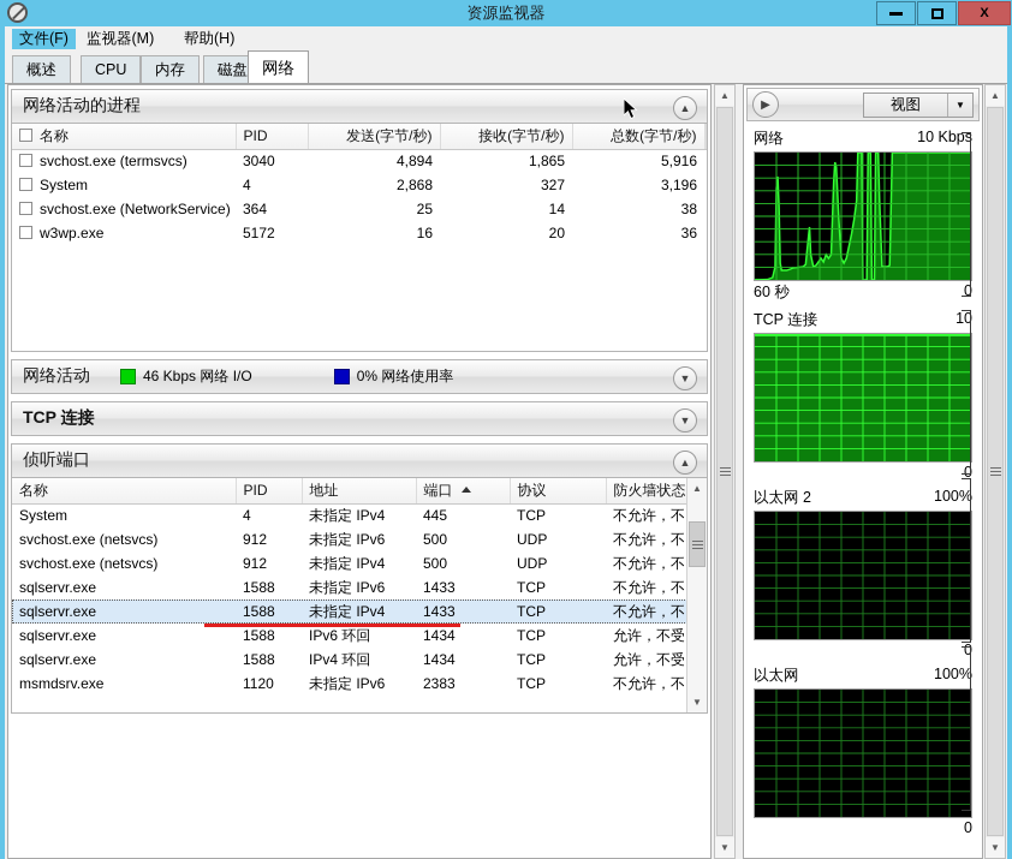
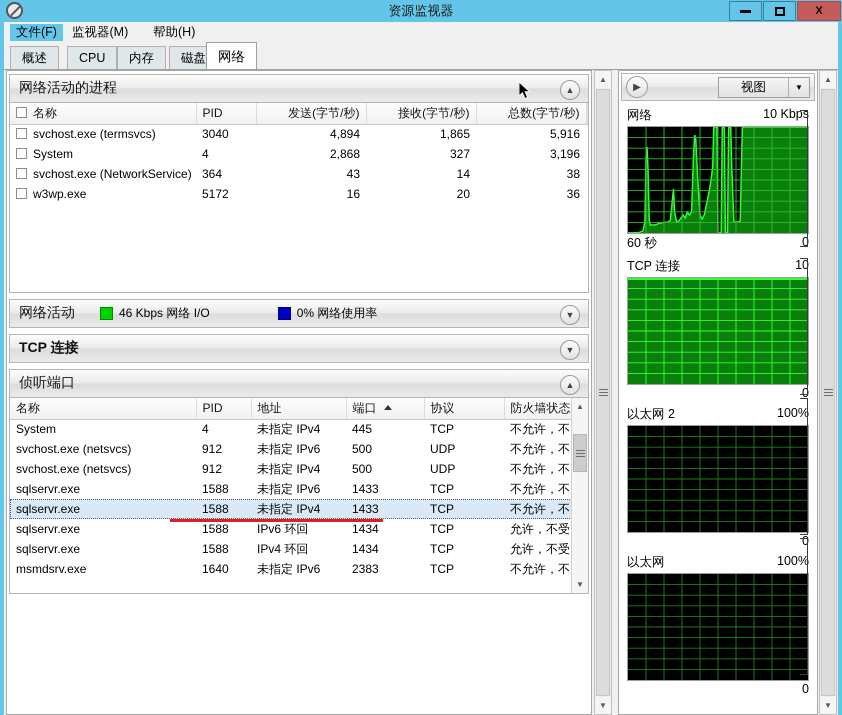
  资源监视器
  X
  文件(F)
  监视器(M)
  帮助(H)
  概述
  CPU
  内存
  磁盘
  网络
  网络活动的进程
  ▲
  名称	PID	发送(字节/秒)	接收(字节/秒)	总数(字节/秒)
  svchost.exe (termsvcs)	3040	4,894	1,865	5,916
  System	4	2,868	327	3,196
- svchost.exe (NetworkService)	364	25	14	38
+ svchost.exe (NetworkService)	364	43	14	38
  w3wp.exe	5172	16	20	36
  网络活动
  46 Kbps 网络 I/O
  0% 网络使用率
  ▼
  TCP 连接
  ▼
  侦听端口
  ▲
  名称	PID	地址	端口	协议	防火墙状态
  System	4	未指定 IPv4	445	TCP	不允许，不
  svchost.exe (netsvcs)	912	未指定 IPv6	500	UDP	不允许，不
  svchost.exe (netsvcs)	912	未指定 IPv4	500	UDP	不允许，不
  sqlservr.exe	1588	未指定 IPv6	1433	TCP	不允许，不
  sqlservr.exe	1588	未指定 IPv4	1433	TCP	不允许，不
  sqlservr.exe	1588	IPv6 环回	1434	TCP	允许，不受
  sqlservr.exe	1588	IPv4 环回	1434	TCP	允许，不受
- msmdsrv.exe	1120	未指定 IPv6	2383	TCP	不允许，不
+ msmdsrv.exe	1640	未指定 IPv6	2383	TCP	不允许，不
  ▲
  ▼
  ▲
  ▼
  ▶
  视图
  ▼
  网络
  10 Kbps
  60 秒
  0
  TCP 连接
  10
  0
  以太网 2
  100%
  0
  以太网
  100%
  0
  ▲
  ▼
